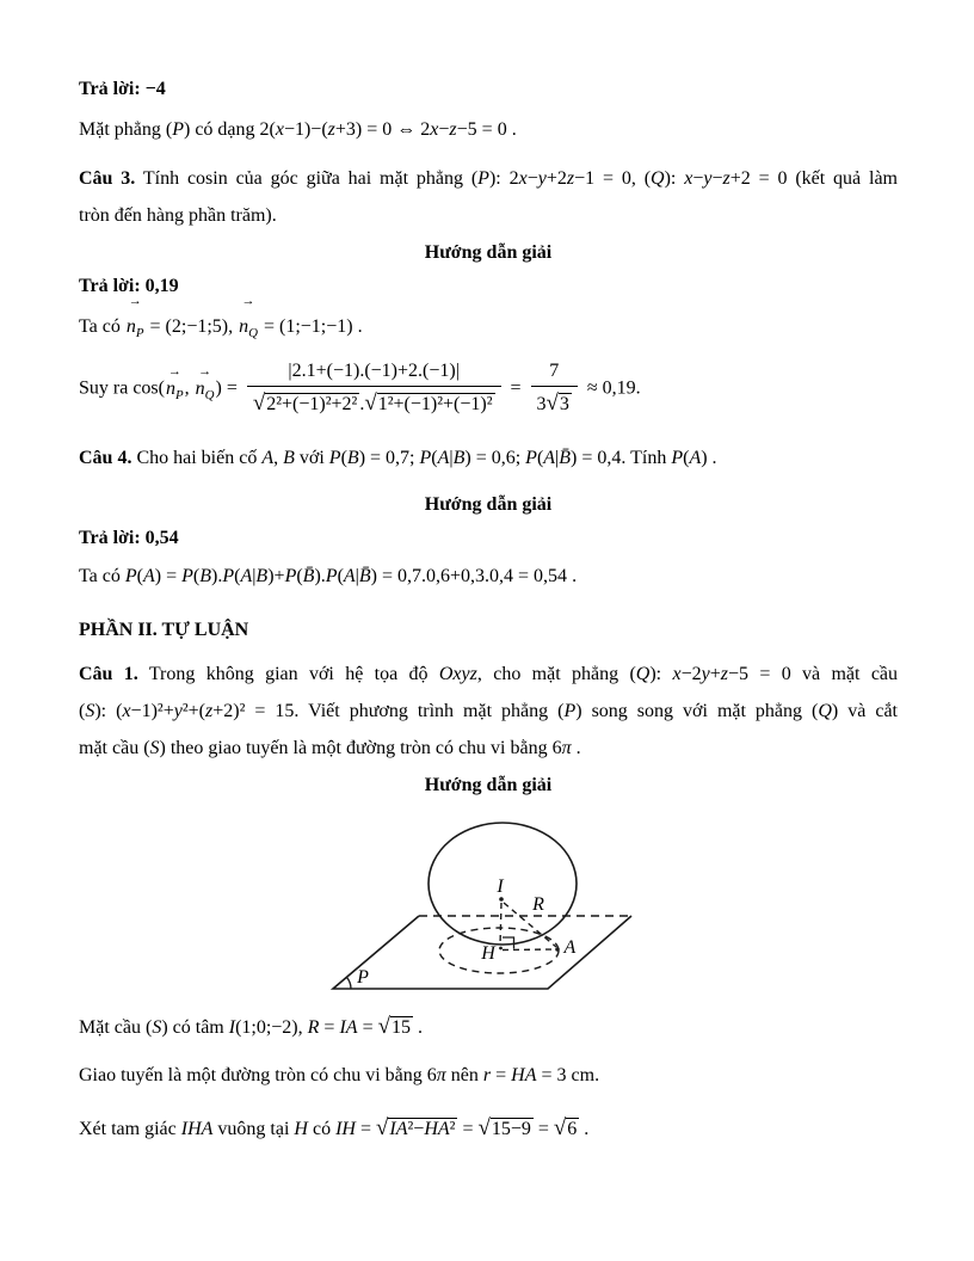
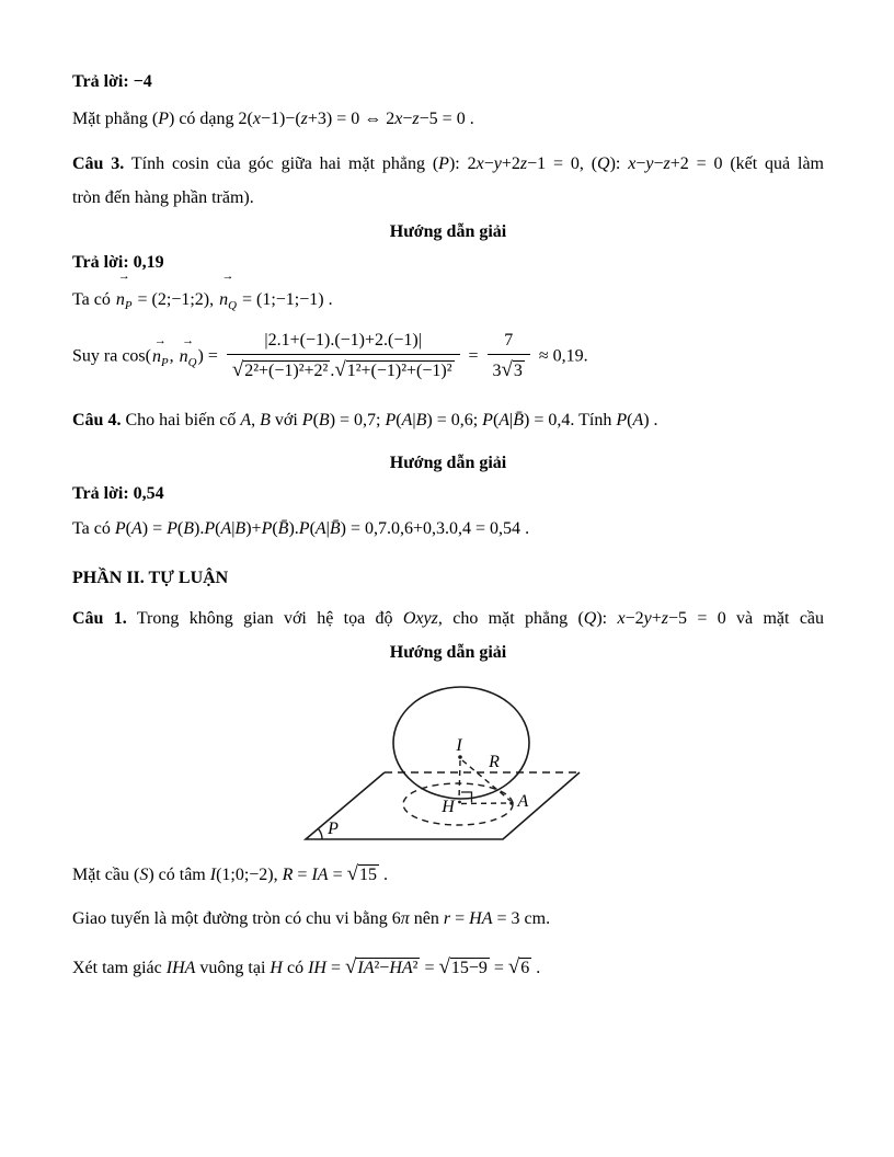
  Trả lời: −4
  Mặt phẳng (P) có dạng 2(x−1)−(z+3) = 0 ⇔ 2x−z−5 = 0 .
  Câu 3. Tính cosin của góc giữa hai mặt phẳng (P): 2x−y+2z−1 = 0, (Q): x−y−z+2 = 0 (kết quả làm
  tròn đến hàng phần trăm).
  Hướng dẫn giải
  Trả lời: 0,19
  Ta có
  →
- nP = (2;−1;5),
+ nP = (2;−1;2),
  →
  nQ = (1;−1;−1) .
  Suy ra cos(
  →
  nP,
  →
  nQ) =
  |2.1+(−1).(−1)+2.(−1)|
  2²+(−1)²+2². 1²+(−1)²+(−1)²
  =
  7
  3 3
  ≈ 0,19.
  Câu 4. Cho hai biến cố A, B với P(B) = 0,7; P(A|B) = 0,6; P(A|B̄) = 0,4. Tính P(A) .
  Hướng dẫn giải
  Trả lời: 0,54
  Ta có P(A) = P(B).P(A|B)+P(B̄).P(A|B̄) = 0,7.0,6+0,3.0,4 = 0,54 .
  PHẦN II. TỰ LUẬN
  Câu 1. Trong không gian với hệ tọa độ Oxyz, cho mặt phẳng (Q): x−2y+z−5 = 0 và mặt cầu
- (S): (x−1)²+y²+(z+2)² = 15. Viết phương trình mặt phẳng (P) song song với mặt phẳng (Q) và cắt
- mặt cầu (S) theo giao tuyến là một đường tròn có chu vi bằng 6π .
  Hướng dẫn giải
  I
  R
  H
  A
  P
  Mặt cầu (S) có tâm I(1;0;−2), R = IA = 15 .
  Giao tuyến là một đường tròn có chu vi bằng 6π nên r = HA = 3 cm.
  Xét tam giác IHA vuông tại H có IH = IA²−HA² = 15−9 = 6 .
